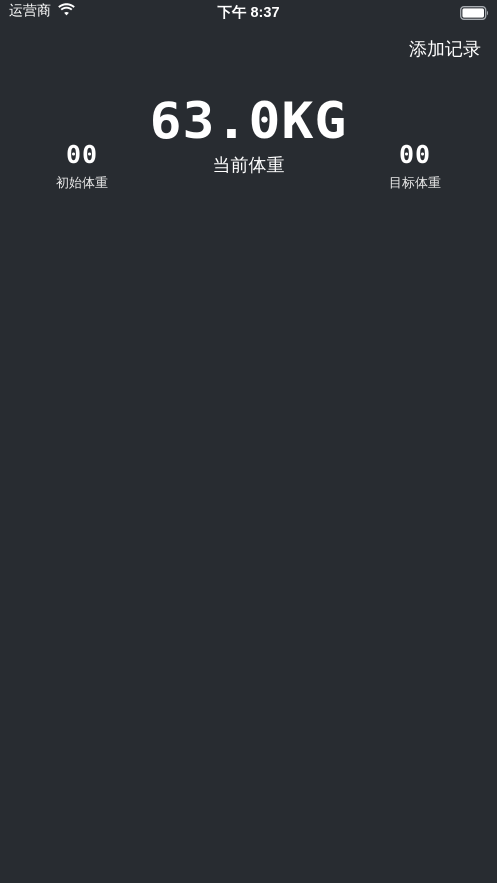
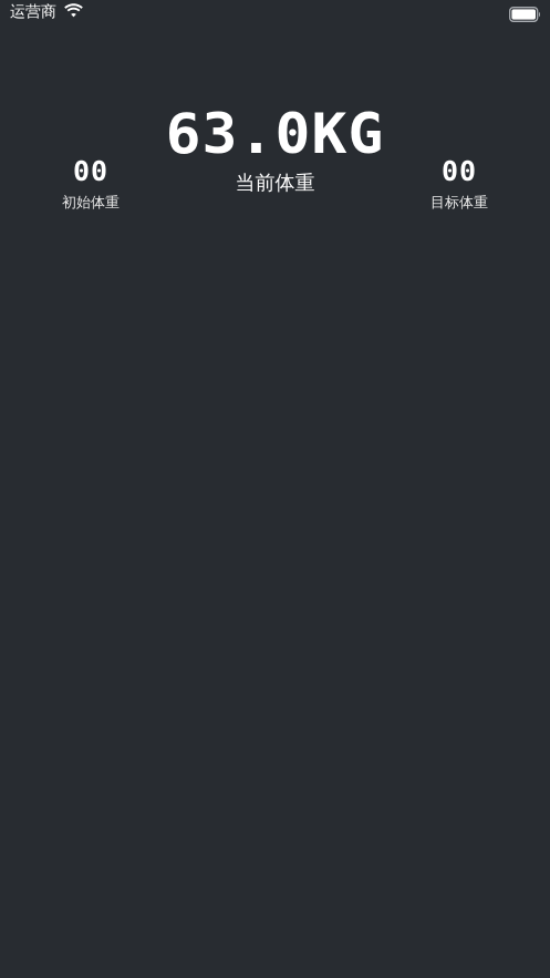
  运营商
- 下午 8:37
- 添加记录
  63.0KG
  当前体重
  00
  初始体重
  00
  目标体重
